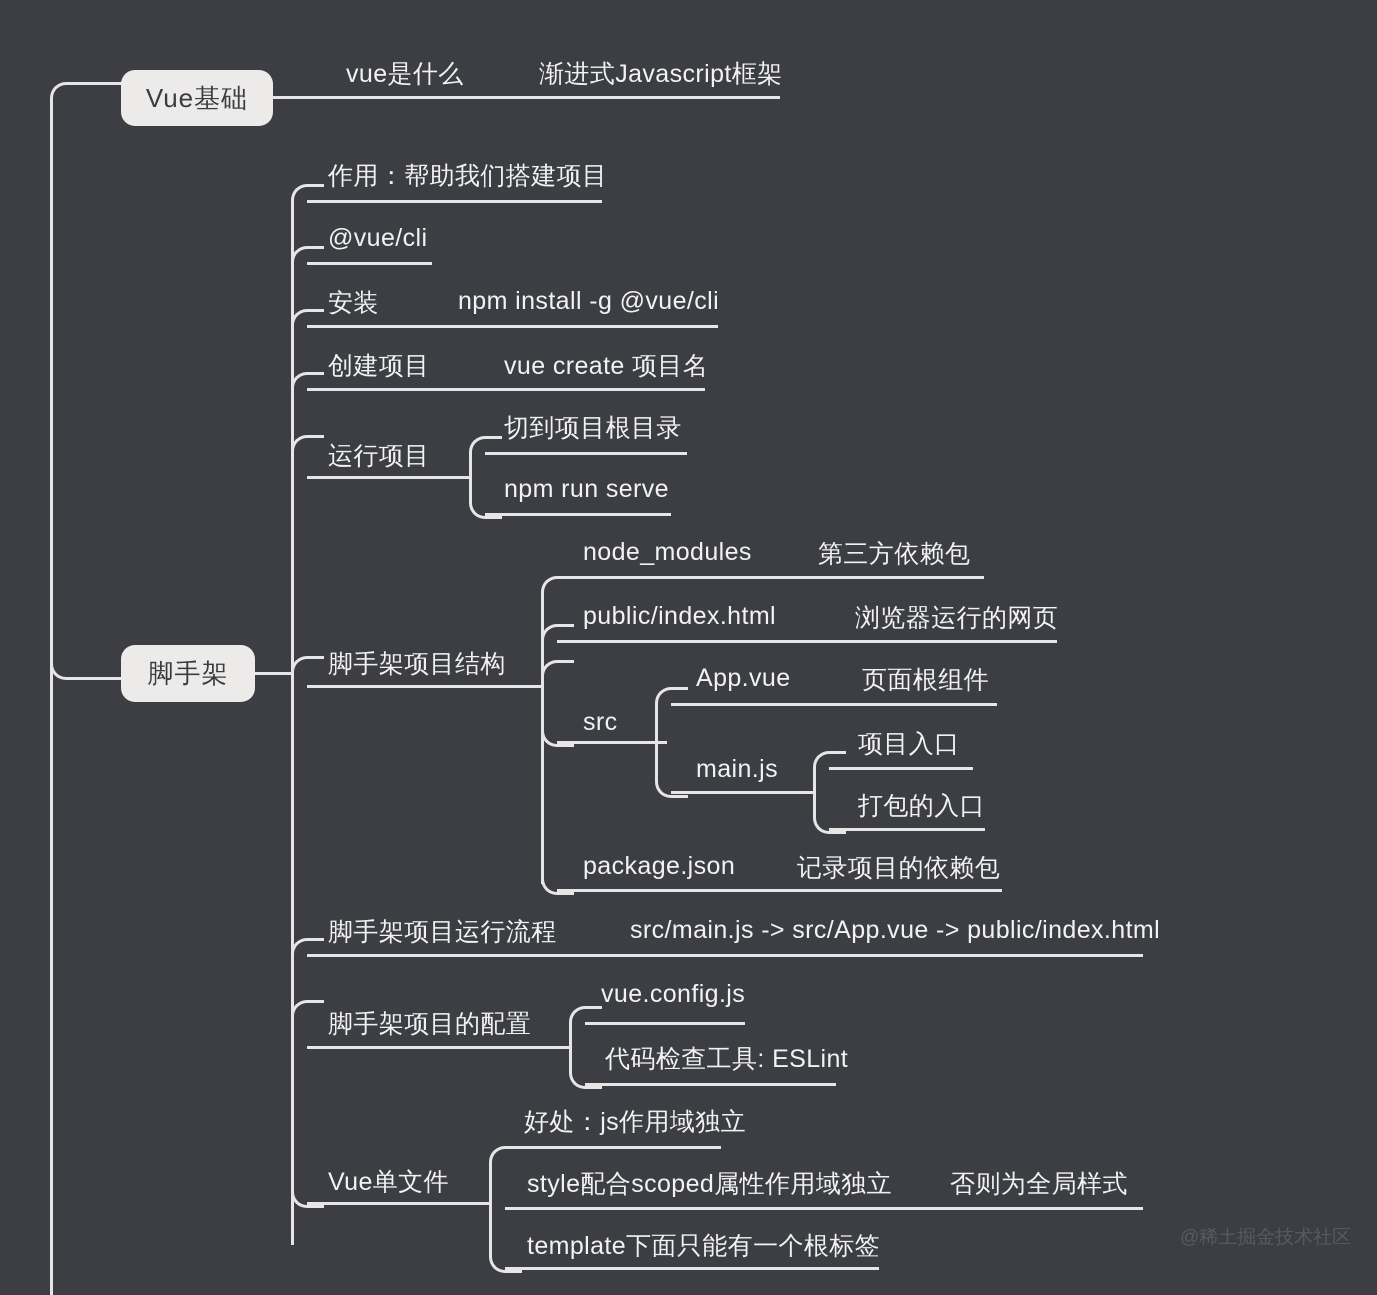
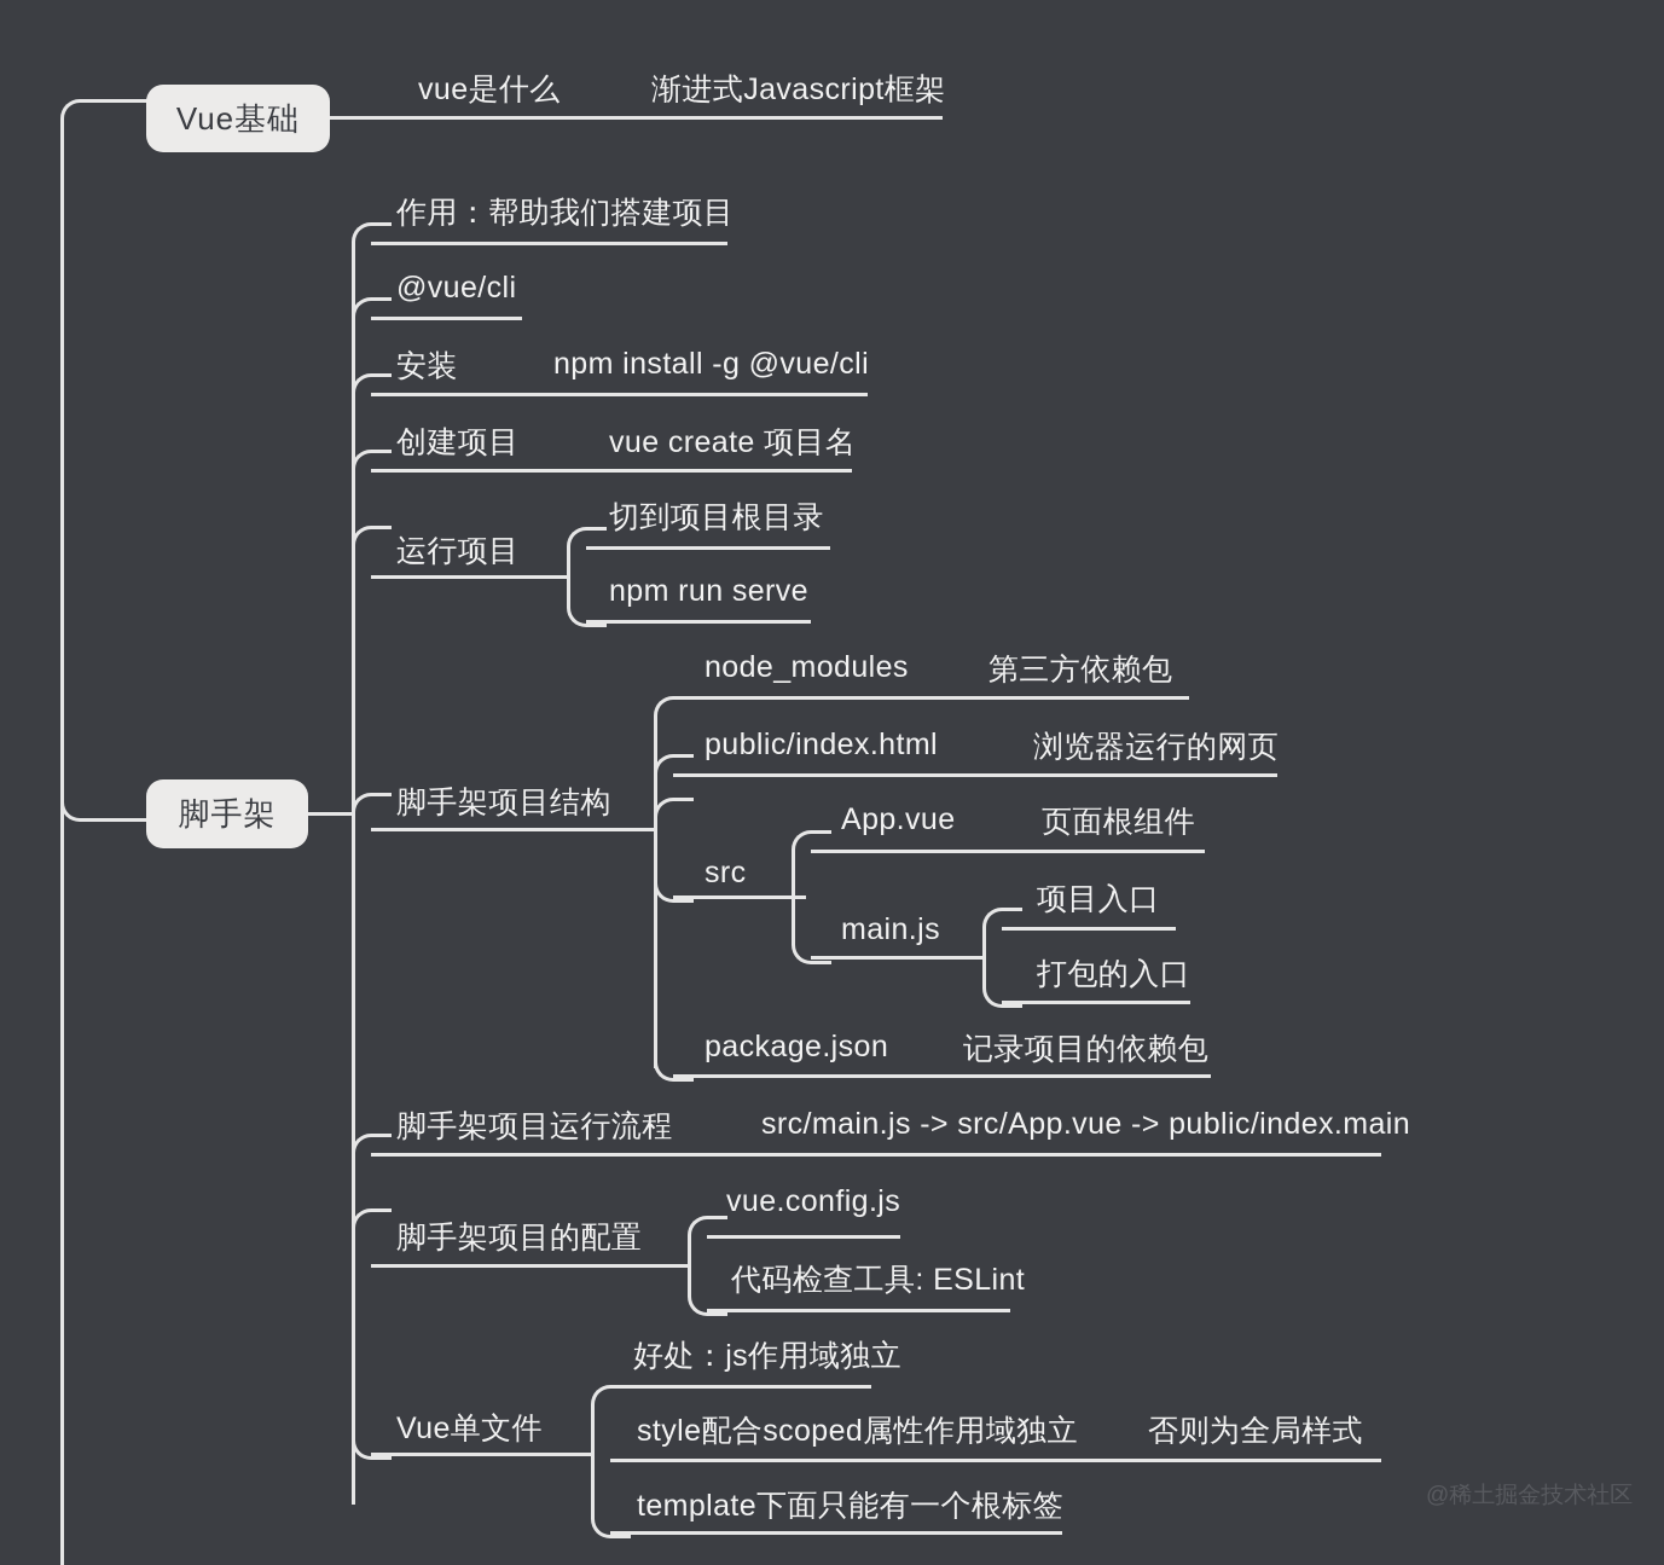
  Vue基础
  vue是什么
  渐进式Javascript框架
  脚手架
  作用：帮助我们搭建项目
  @vue/cli
  安装
  npm install -g @vue/cli
  创建项目
  vue create 项目名
  运行项目
  切到项目根目录
  npm run serve
  脚手架项目结构
  node_modules
  第三方依赖包
  public/index.html
  浏览器运行的网页
  src
  App.vue
  页面根组件
  main.js
  项目入口
  打包的入口
  package.json
  记录项目的依赖包
  脚手架项目运行流程
- src/main.js -> src/App.vue -> public/index.html
+ src/main.js -> src/App.vue -> public/index.main
  脚手架项目的配置
  vue.config.js
  代码检查工具: ESLint
  Vue单文件
  好处：js作用域独立
  style配合scoped属性作用域独立
  否则为全局样式
  template下面只能有一个根标签
  @稀土掘金技术社区
